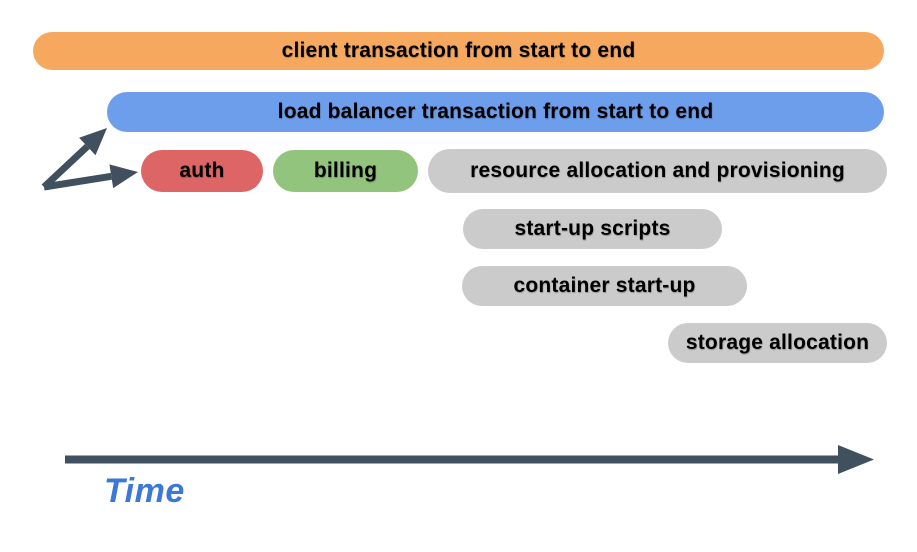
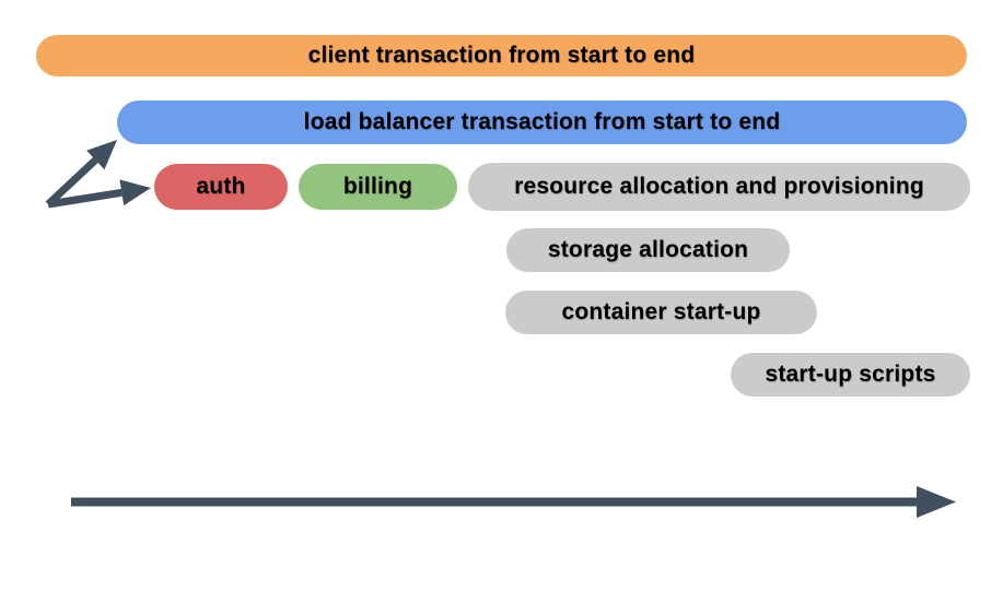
  client transaction from start to end
  load balancer transaction from start to end
  auth
  billing
  resource allocation and provisioning
- start-up scripts
+ storage allocation
  container start-up
- storage allocation
+ start-up scripts
- Time
